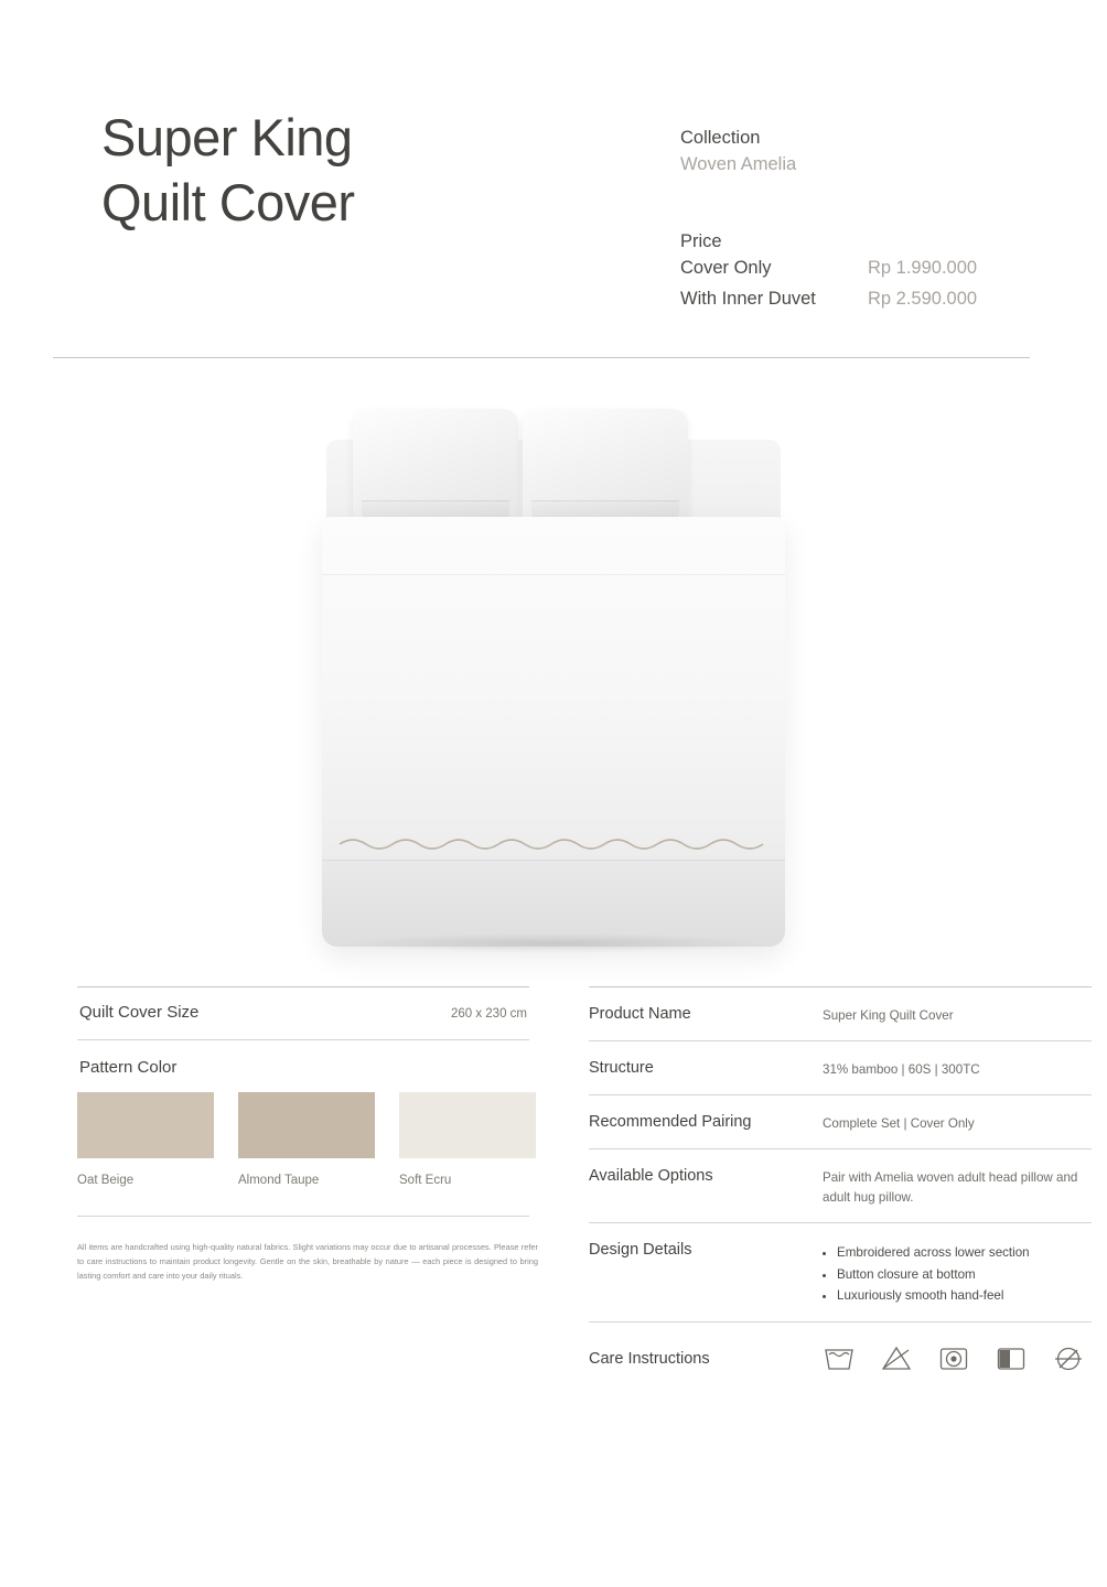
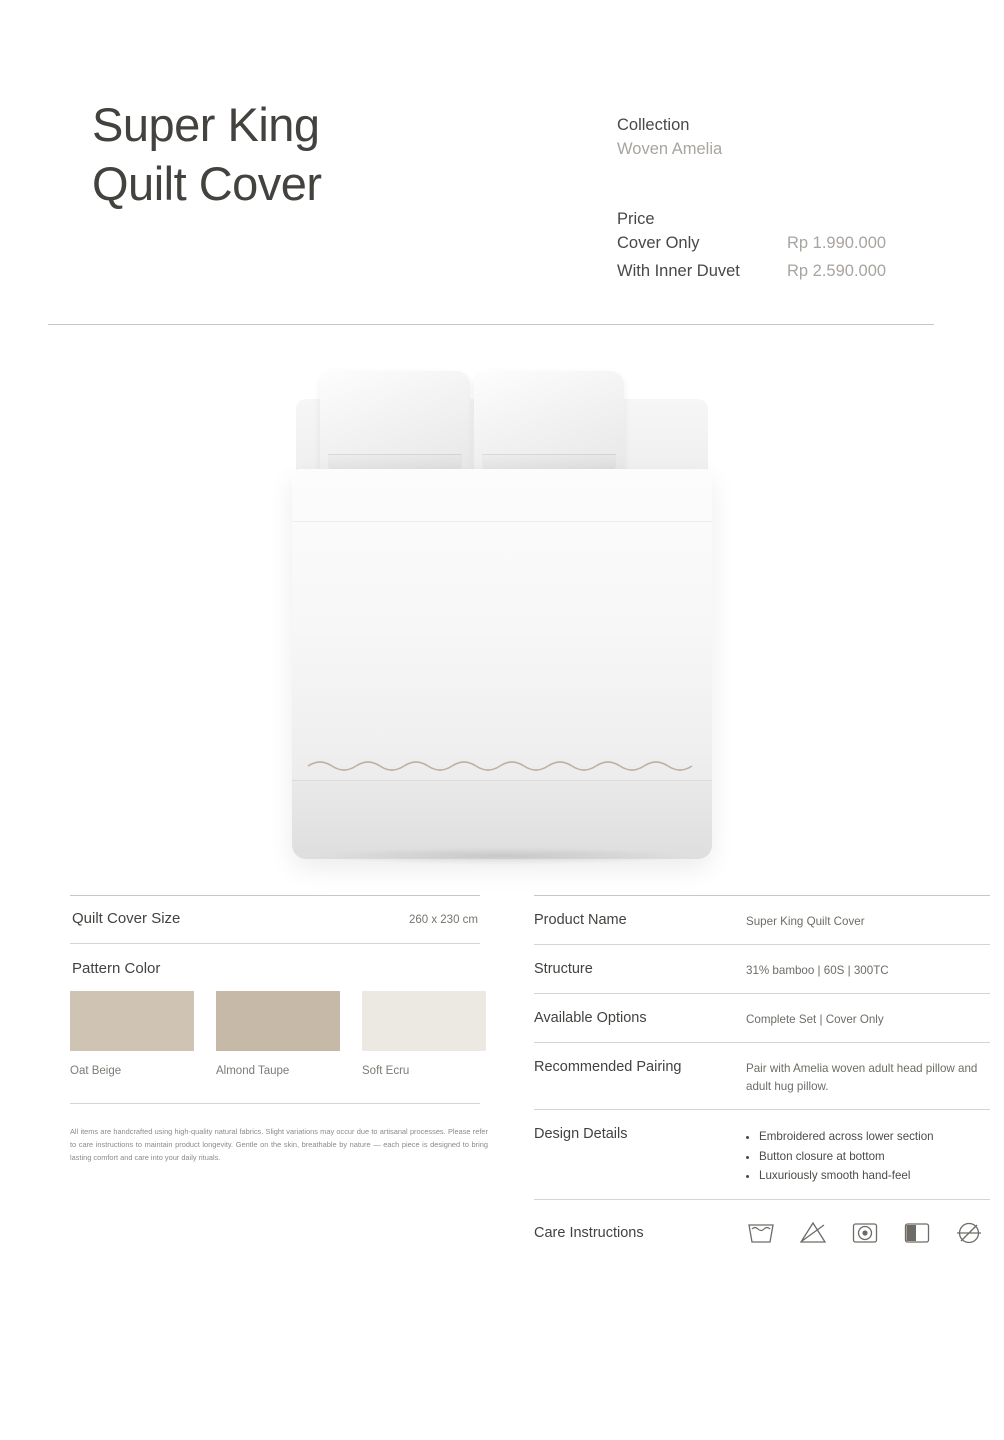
  Super King
  Quilt Cover
  Collection
  Woven Amelia
  Price
  Cover Only
  Rp 1.990.000
  With Inner Duvet
  Rp 2.590.000
  Quilt Cover Size
  260 x 230 cm
  Pattern Color
  Oat Beige
  Almond Taupe
  Soft Ecru
  All items are handcrafted using high-quality natural fabrics. Slight variations may occur due to artisanal processes. Please refer to care instructions to maintain product longevity. Gentle on the skin, breathable by nature — each piece is designed to bring lasting comfort and care into your daily rituals.
  Product Name
  Super King Quilt Cover
  Structure
  31% bamboo | 60S | 300TC
- Recommended Pairing
+ Available Options
  Complete Set | Cover Only
- Available Options
+ Recommended Pairing
  Pair with Amelia woven adult head pillow and adult hug pillow.
  Design Details
  Embroidered across lower section
  Button closure at bottom
  Luxuriously smooth hand-feel
  Care Instructions
